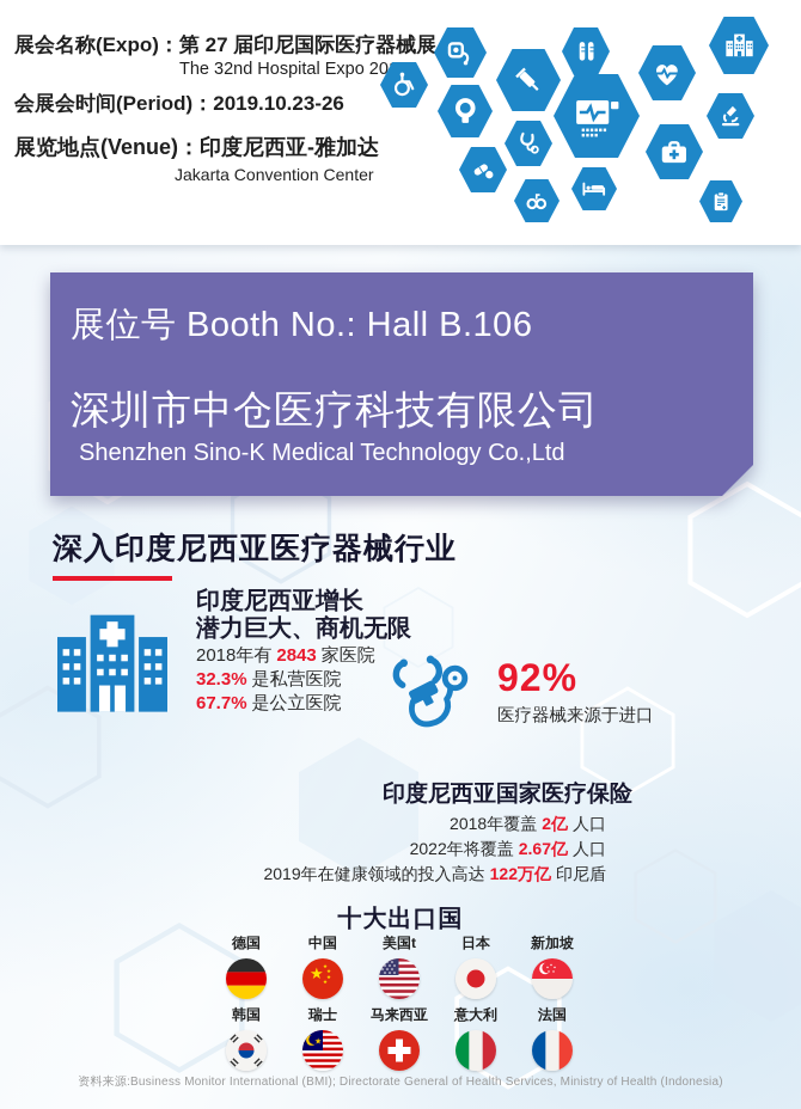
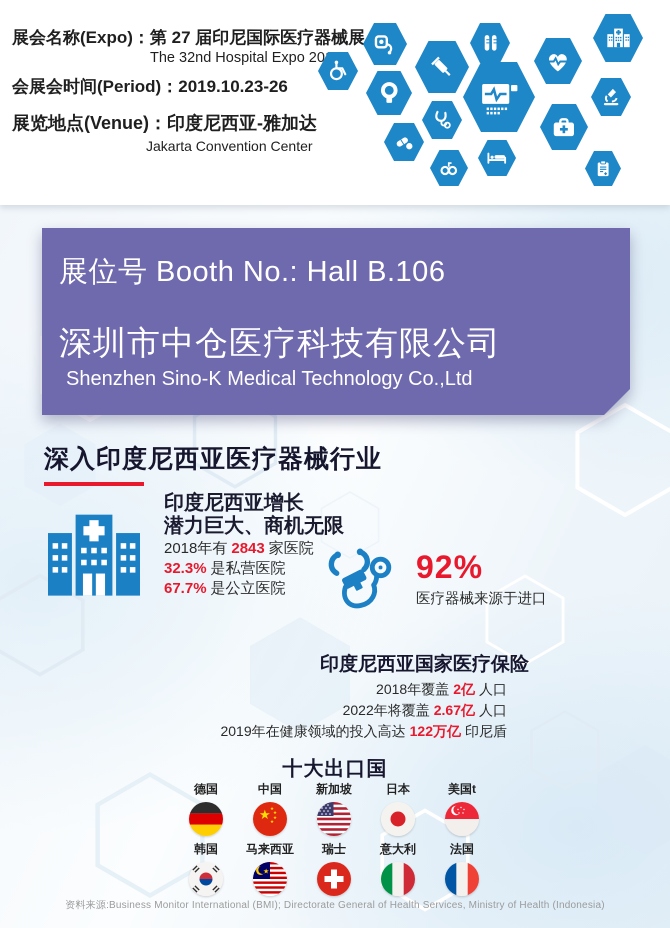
  展会名称(Expo)：第 27 届印尼国际医疗器械展
  The 32nd Hospital Expo 20
  会展会时间(Period)：2019.10.23-26
  展览地点(Venue)：印度尼西亚-雅加达
  Jakarta Convention Center
  展位号 Booth No.: Hall B.106
  深圳市中仓医疗科技有限公司
  Shenzhen Sino-K Medical Technology Co.,Ltd
  深入印度尼西亚医疗器械行业
  印度尼西亚增长
  潜力巨大、商机无限
  2018年有 2843 家医院
  32.3% 是私营医院
  67.7% 是公立医院
  92%
  医疗器械来源于进口
  印度尼西亚国家医疗保险
  2018年覆盖 2亿 人口
  2022年将覆盖 2.67亿 人口
  2019年在健康领域的投入高达 122万亿 印尼盾
  十大出口国
  德国
  中国
  ★
- 美国t
+ 新加坡
  日本
- 新加坡
+ 美国t
  韩国
- 瑞士
+ 马来西亚
  ★
- 马来西亚
+ 瑞士
  意大利
  法国
  资料来源:Business Monitor International (BMI); Directorate General of Health Services, Ministry of Health (Indonesia)
